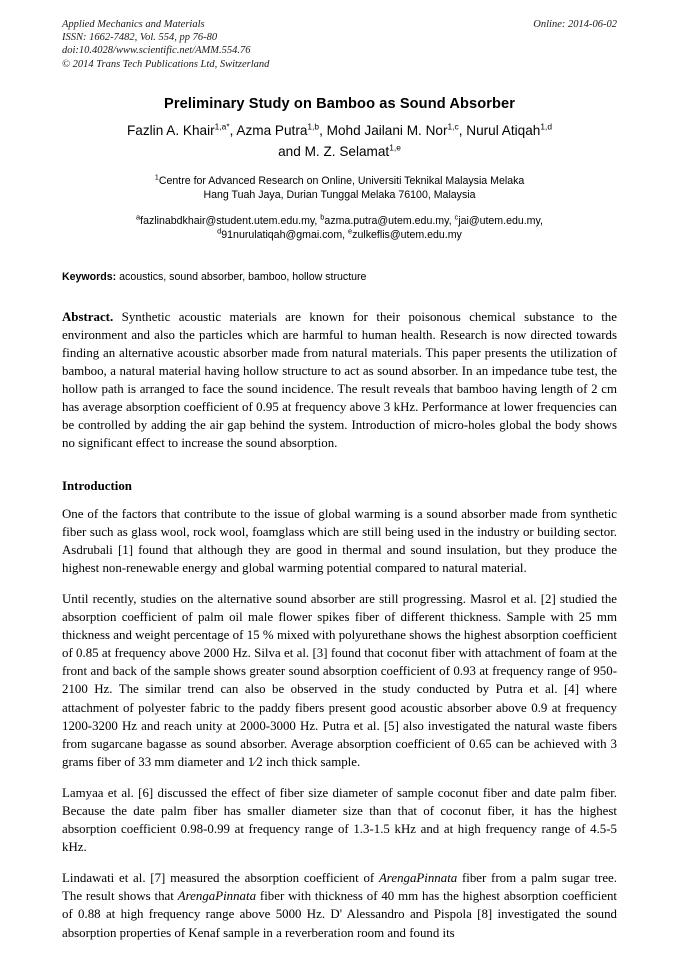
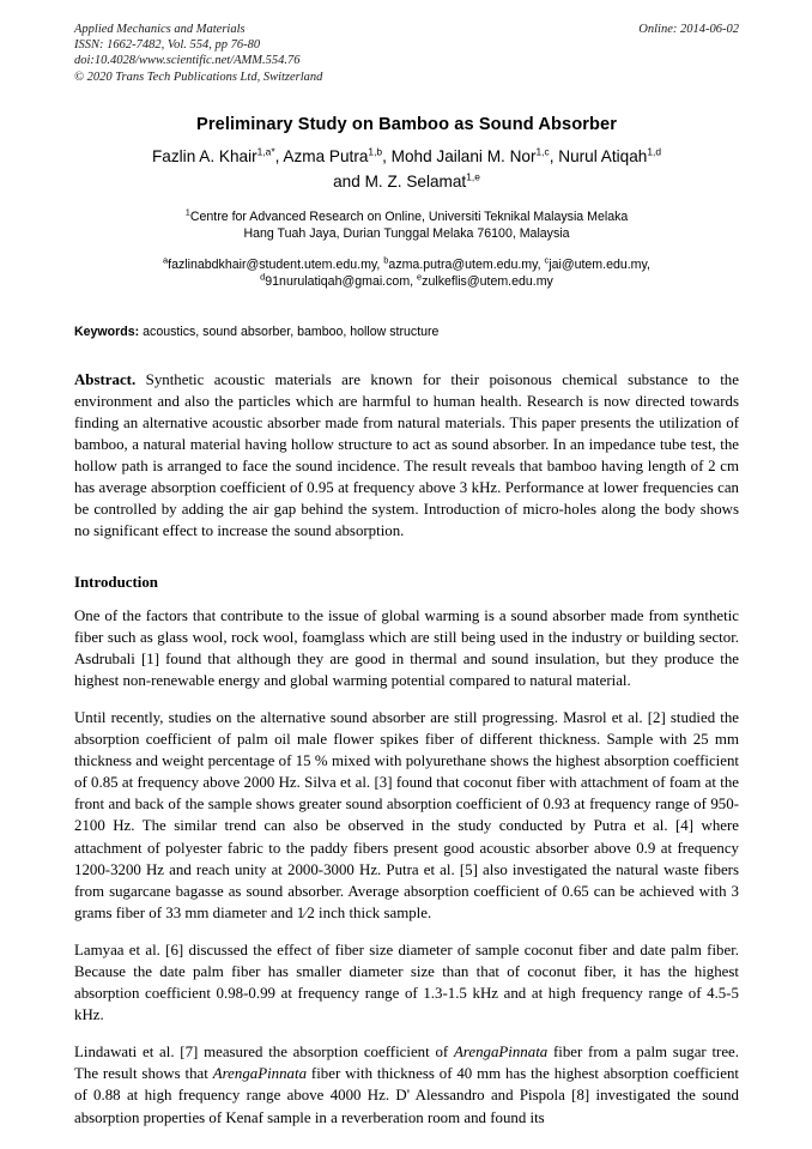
  Online: 2014-06-02
  Applied Mechanics and Materials
  ISSN: 1662-7482, Vol. 554, pp 76-80
  doi:10.4028/www.scientific.net/AMM.554.76
- © 2014 Trans Tech Publications Ltd, Switzerland
+ © 2020 Trans Tech Publications Ltd, Switzerland
  Preliminary Study on Bamboo as Sound Absorber
  Fazlin A. Khair1,a*, Azma Putra1,b, Mohd Jailani M. Nor1,c, Nurul Atiqah1,d
  and M. Z. Selamat1,e
  1Centre for Advanced Research on Online, Universiti Teknikal Malaysia Melaka
  Hang Tuah Jaya, Durian Tunggal Melaka 76100, Malaysia
  afazlinabdkhair@student.utem.edu.my, bazma.putra@utem.edu.my, cjai@utem.edu.my,
  d91nurulatiqah@gmai.com, ezulkeflis@utem.edu.my
  Keywords: acoustics, sound absorber, bamboo, hollow structure
- Abstract. Synthetic acoustic materials are known for their poisonous chemical substance to the environment and also the particles which are harmful to human health. Research is now directed towards finding an alternative acoustic absorber made from natural materials. This paper presents the utilization of bamboo, a natural material having hollow structure to act as sound absorber. In an impedance tube test, the hollow path is arranged to face the sound incidence. The result reveals that bamboo having length of 2 cm has average absorption coefficient of 0.95 at frequency above 3 kHz. Performance at lower frequencies can be controlled by adding the air gap behind the system. Introduction of micro-holes global the body shows no significant effect to increase the sound absorption.
+ Abstract. Synthetic acoustic materials are known for their poisonous chemical substance to the environment and also the particles which are harmful to human health. Research is now directed towards finding an alternative acoustic absorber made from natural materials. This paper presents the utilization of bamboo, a natural material having hollow structure to act as sound absorber. In an impedance tube test, the hollow path is arranged to face the sound incidence. The result reveals that bamboo having length of 2 cm has average absorption coefficient of 0.95 at frequency above 3 kHz. Performance at lower frequencies can be controlled by adding the air gap behind the system. Introduction of micro-holes along the body shows no significant effect to increase the sound absorption.
  Introduction
  One of the factors that contribute to the issue of global warming is a sound absorber made from synthetic fiber such as glass wool, rock wool, foamglass which are still being used in the industry or building sector. Asdrubali [1] found that although they are good in thermal and sound insulation, but they produce the highest non-renewable energy and global warming potential compared to natural material.
  Until recently, studies on the alternative sound absorber are still progressing. Masrol et al. [2] studied the absorption coefficient of palm oil male flower spikes fiber of different thickness. Sample with 25 mm thickness and weight percentage of 15 % mixed with polyurethane shows the highest absorption coefficient of 0.85 at frequency above 2000 Hz. Silva et al. [3] found that coconut fiber with attachment of foam at the front and back of the sample shows greater sound absorption coefficient of 0.93 at frequency range of 950-2100 Hz. The similar trend can also be observed in the study conducted by Putra et al. [4] where attachment of polyester fabric to the paddy fibers present good acoustic absorber above 0.9 at frequency 1200-3200 Hz and reach unity at 2000-3000 Hz. Putra et al. [5] also investigated the natural waste fibers from sugarcane bagasse as sound absorber. Average absorption coefficient of 0.65 can be achieved with 3 grams fiber of 33 mm diameter and 1⁄2 inch thick sample.
  Lamyaa et al. [6] discussed the effect of fiber size diameter of sample coconut fiber and date palm fiber. Because the date palm fiber has smaller diameter size than that of coconut fiber, it has the highest absorption coefficient 0.98-0.99 at frequency range of 1.3-1.5 kHz and at high frequency range of 4.5-5 kHz.
- Lindawati et al. [7] measured the absorption coefficient of ArengaPinnata fiber from a palm sugar tree. The result shows that ArengaPinnata fiber with thickness of 40 mm has the highest absorption coefficient of 0.88 at high frequency range above 5000 Hz. D' Alessandro and Pispola [8] investigated the sound absorption properties of Kenaf sample in a reverberation room and found its
+ Lindawati et al. [7] measured the absorption coefficient of ArengaPinnata fiber from a palm sugar tree. The result shows that ArengaPinnata fiber with thickness of 40 mm has the highest absorption coefficient of 0.88 at high frequency range above 4000 Hz. D' Alessandro and Pispola [8] investigated the sound absorption properties of Kenaf sample in a reverberation room and found its
